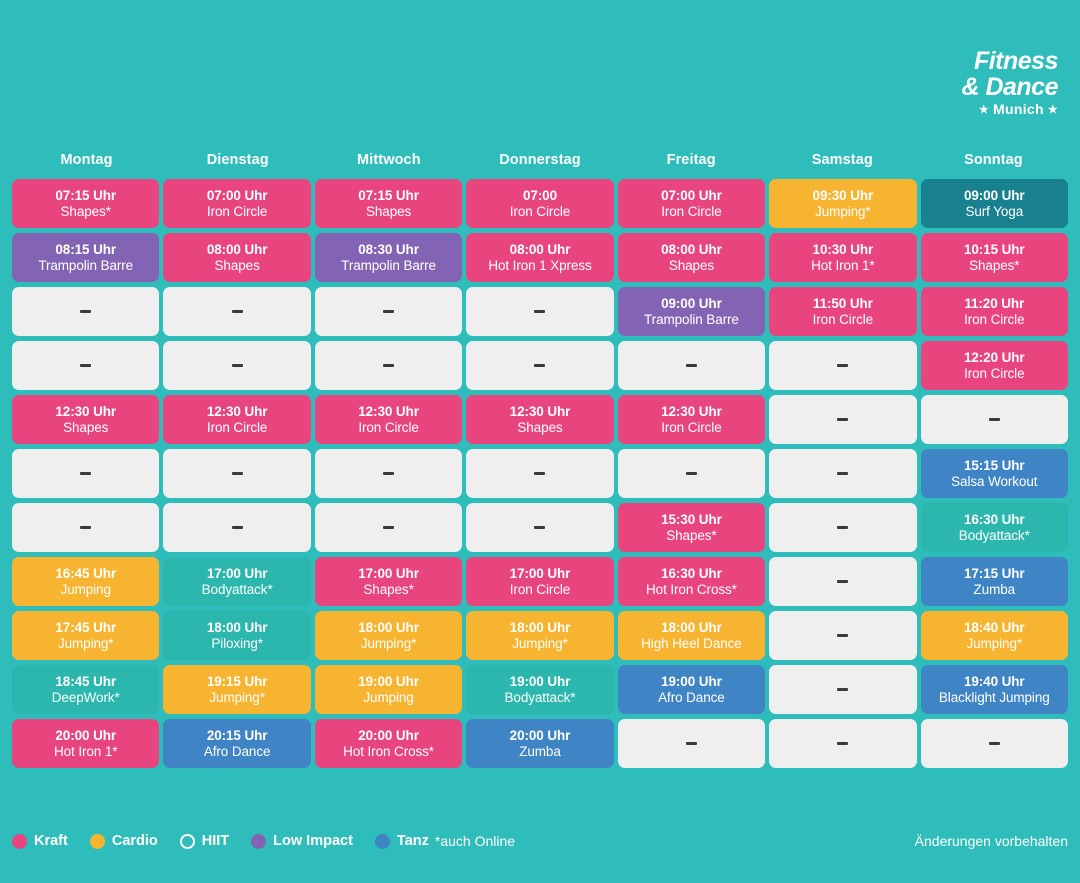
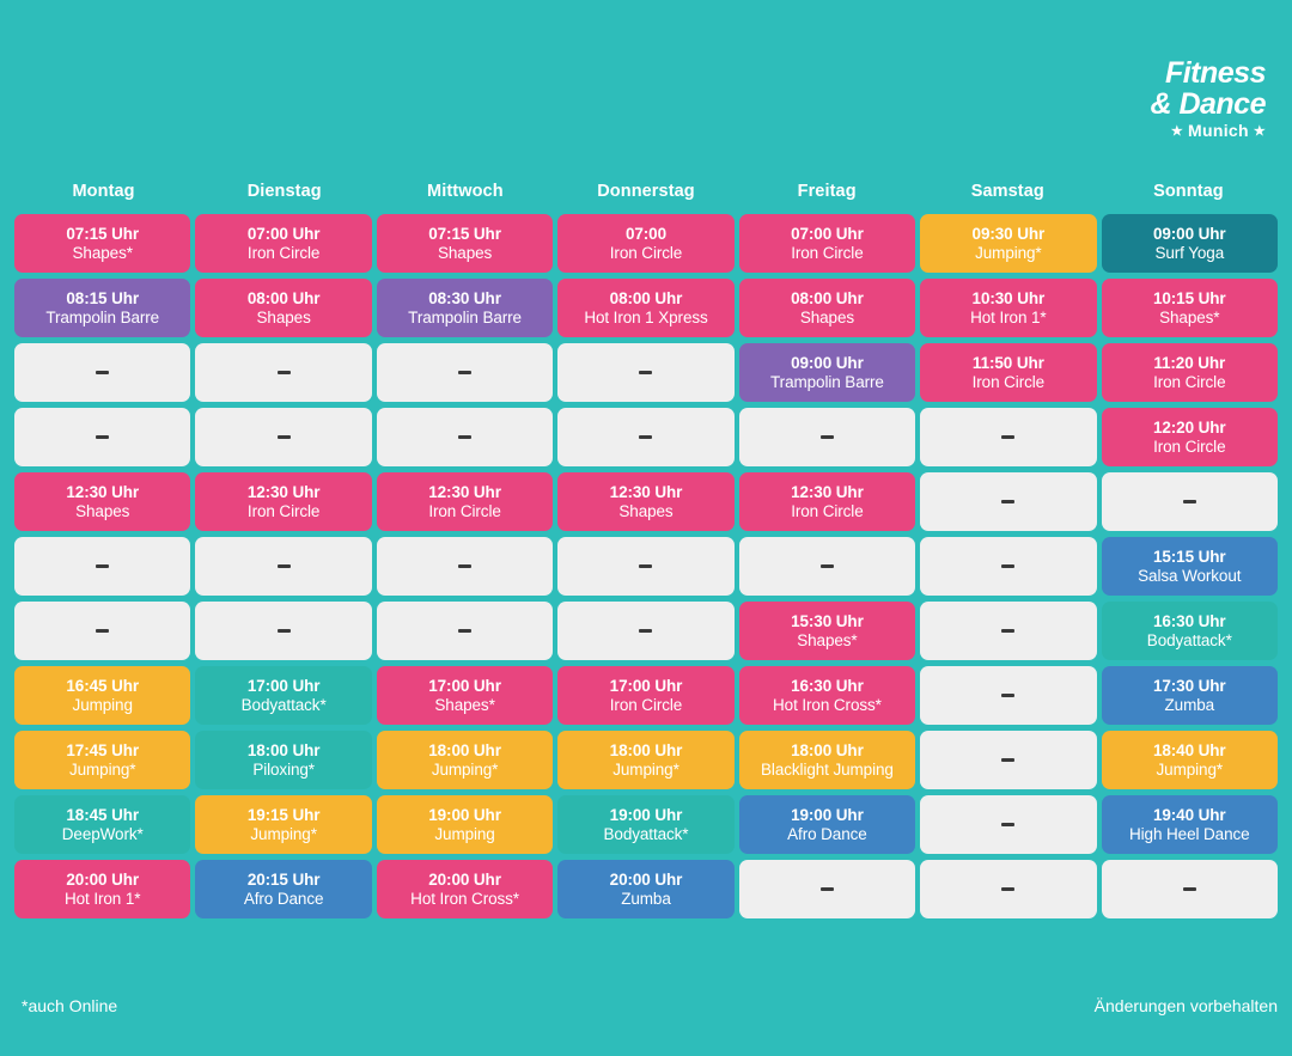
  Fitness
  & Dance
  ★
  Munich
  ★
  Montag
  Dienstag
  Mittwoch
  Donnerstag
  Freitag
  Samstag
  Sonntag
  07:15 Uhr
  Shapes*
  07:00 Uhr
  Iron Circle
  07:15 Uhr
  Shapes
  07:00
  Iron Circle
  07:00 Uhr
  Iron Circle
  09:30 Uhr
  Jumping*
  09:00 Uhr
  Surf Yoga
  08:15 Uhr
  Trampolin Barre
  08:00 Uhr
  Shapes
  08:30 Uhr
  Trampolin Barre
  08:00 Uhr
  Hot Iron 1 Xpress
  08:00 Uhr
  Shapes
  10:30 Uhr
  Hot Iron 1*
  10:15 Uhr
  Shapes*
  09:00 Uhr
  Trampolin Barre
  11:50 Uhr
  Iron Circle
  11:20 Uhr
  Iron Circle
  12:20 Uhr
  Iron Circle
  12:30 Uhr
  Shapes
  12:30 Uhr
  Iron Circle
  12:30 Uhr
  Iron Circle
  12:30 Uhr
  Shapes
  12:30 Uhr
  Iron Circle
  15:15 Uhr
  Salsa Workout
  15:30 Uhr
  Shapes*
  16:30 Uhr
  Bodyattack*
  16:45 Uhr
  Jumping
  17:00 Uhr
  Bodyattack*
  17:00 Uhr
  Shapes*
  17:00 Uhr
  Iron Circle
  16:30 Uhr
  Hot Iron Cross*
- 17:15 Uhr
+ 17:30 Uhr
  Zumba
  17:45 Uhr
  Jumping*
  18:00 Uhr
  Piloxing*
  18:00 Uhr
  Jumping*
  18:00 Uhr
  Jumping*
  18:00 Uhr
- High Heel Dance
+ Blacklight Jumping
  18:40 Uhr
  Jumping*
  18:45 Uhr
  DeepWork*
  19:15 Uhr
  Jumping*
  19:00 Uhr
  Jumping
  19:00 Uhr
  Bodyattack*
  19:00 Uhr
  Afro Dance
  19:40 Uhr
- Blacklight Jumping
+ High Heel Dance
  20:00 Uhr
  Hot Iron 1*
  20:15 Uhr
  Afro Dance
  20:00 Uhr
  Hot Iron Cross*
  20:00 Uhr
  Zumba
- Kraft
- Cardio
- HIIT
- Low Impact
- Tanz
  *auch Online
  Änderungen vorbehalten
